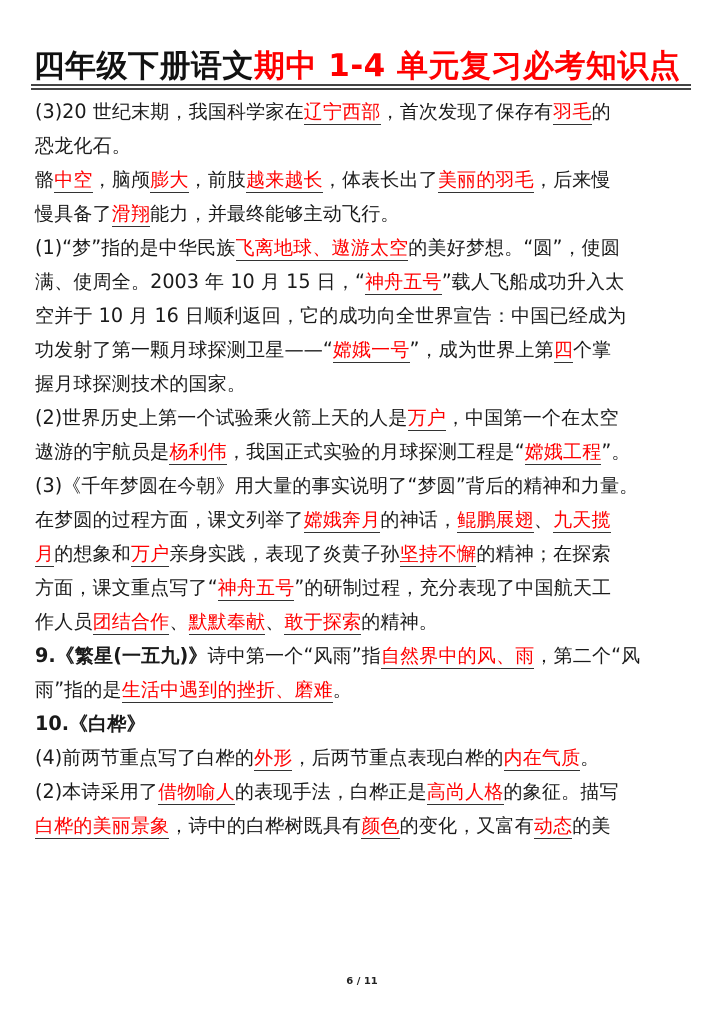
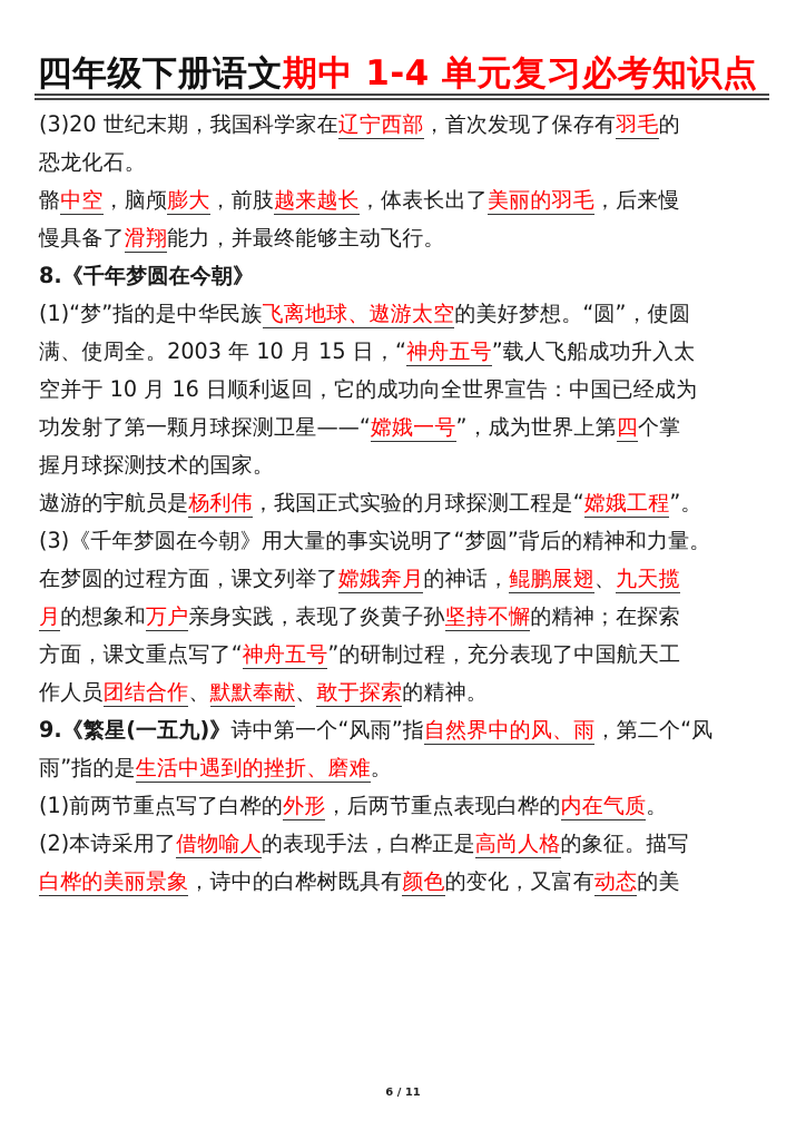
  四年级下册语文期中 1-4 单元复习必考知识点
  (3)20 世纪末期，我国科学家在辽宁西部，首次发现了保存有羽毛的
  恐龙化石。
  骼中空，脑颅膨大，前肢越来越长，体表长出了美丽的羽毛，后来慢
  慢具备了滑翔能力，并最终能够主动飞行。
+ 8.《千年梦圆在今朝》
  (1)“梦”指的是中华民族飞离地球、遨游太空的美好梦想。“圆”，使圆
  满、使周全。2003 年 10 月 15 日，“神舟五号”载人飞船成功升入太
  空并于 10 月 16 日顺利返回，它的成功向全世界宣告：中国已经成为
  功发射了第一颗月球探测卫星——“嫦娥一号”，成为世界上第四个掌
  握月球探测技术的国家。
- (2)世界历史上第一个试验乘火箭上天的人是万户，中国第一个在太空
  遨游的宇航员是杨利伟，我国正式实验的月球探测工程是“嫦娥工程”。
  (3)《千年梦圆在今朝》用大量的事实说明了“梦圆”背后的精神和力量。
  在梦圆的过程方面，课文列举了嫦娥奔月的神话，鲲鹏展翅、九天揽
  月的想象和万户亲身实践，表现了炎黄子孙坚持不懈的精神；在探索
  方面，课文重点写了“神舟五号”的研制过程，充分表现了中国航天工
  作人员团结合作、默默奉献、敢于探索的精神。
  9.《繁星(一五九)》诗中第一个“风雨”指自然界中的风、雨，第二个“风
  雨”指的是生活中遇到的挫折、磨难。
- 10.《白桦》
- (4)前两节重点写了白桦的外形，后两节重点表现白桦的内在气质。
+ (1)前两节重点写了白桦的外形，后两节重点表现白桦的内在气质。
  (2)本诗采用了借物喻人的表现手法，白桦正是高尚人格的象征。描写
  白桦的美丽景象，诗中的白桦树既具有颜色的变化，又富有动态的美
  6 / 11
